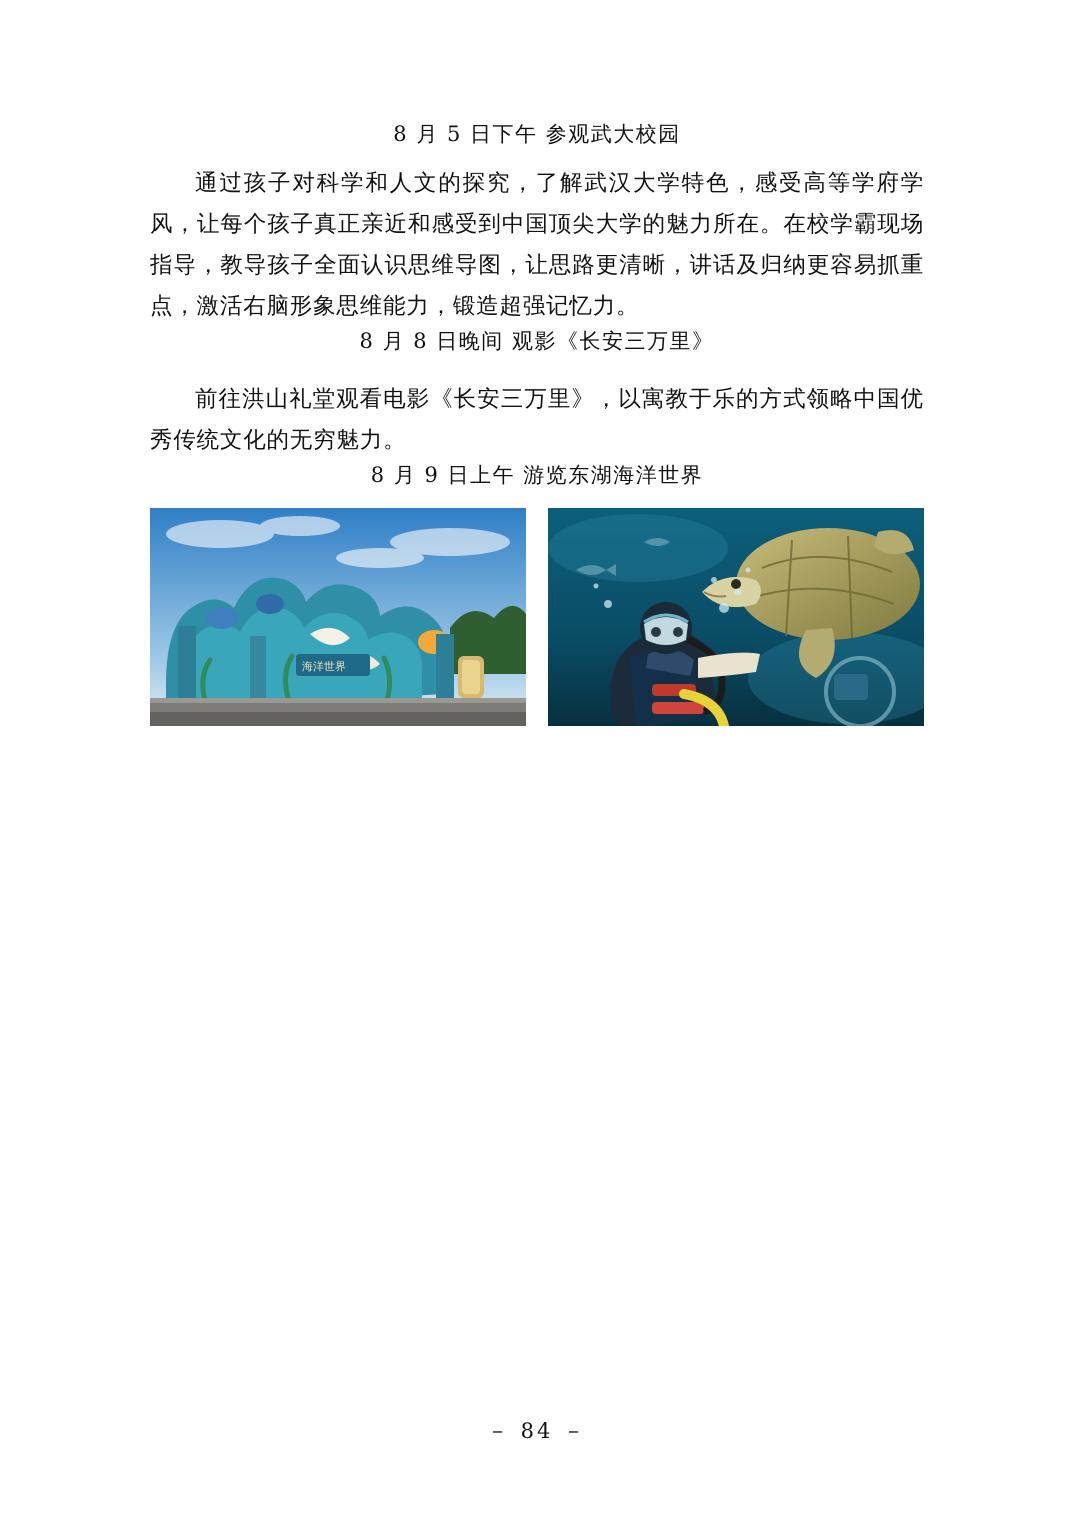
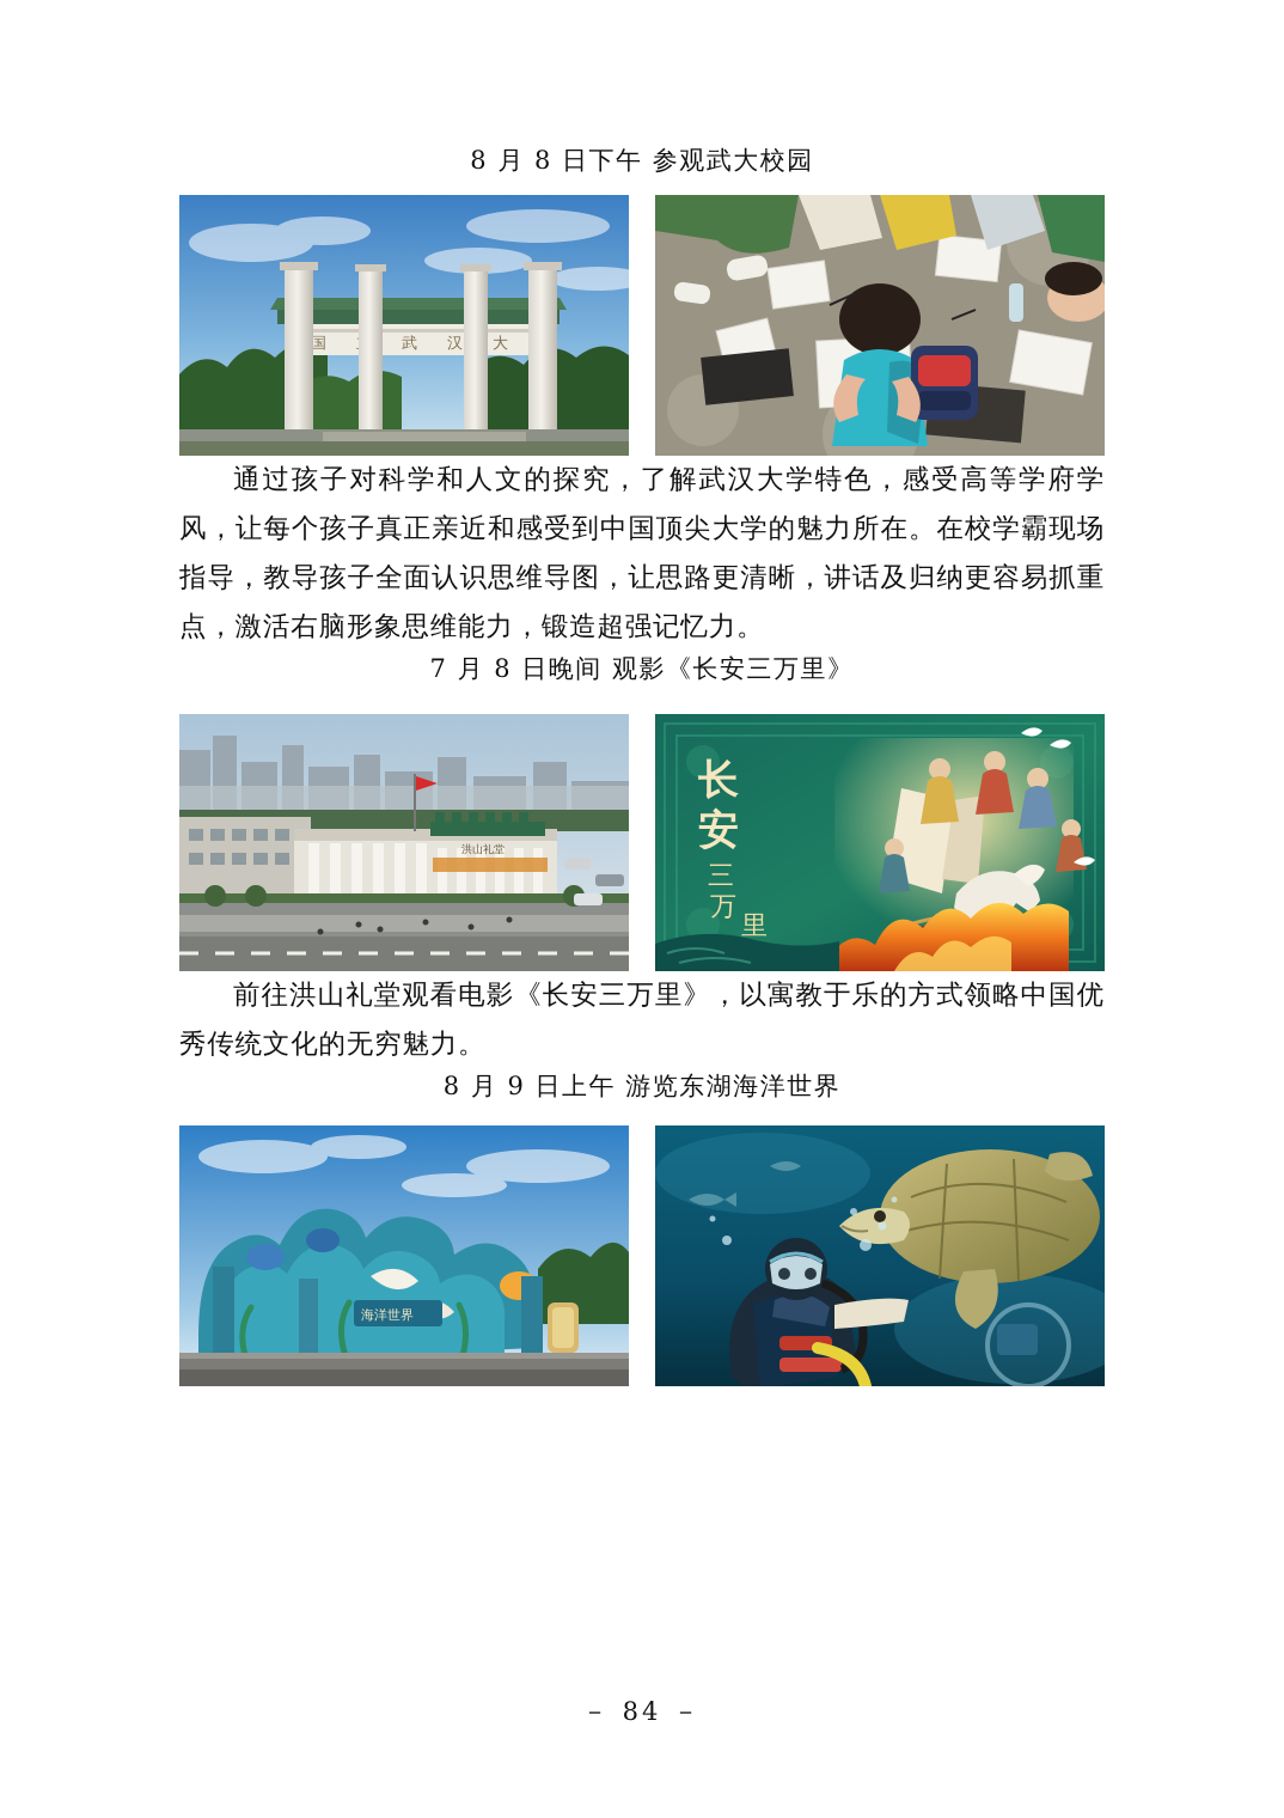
- 8 月 5 日下午 参观武大校园
+ 8 月 8 日下午 参观武大校园
+ 大
+ 汉
+ 武
+ 国
  通过孩子对科学和人文的探究，了解武汉大学特色，感受高等学府学风，让每个孩子真正亲近和感受到中国顶尖大学的魅力所在。在校学霸现场指导，教导孩子全面认识思维导图，让思路更清晰，讲话及归纳更容易抓重点，激活右脑形象思维能力，锻造超强记忆力。
- 8 月 8 日晚间 观影《长安三万里》
+ 7 月 8 日晚间 观影《长安三万里》
+ 洪山礼堂
+ 长
+ 安
+ 三
+ 万
+ 里
  前往洪山礼堂观看电影《长安三万里》，以寓教于乐的方式领略中国优秀传统文化的无穷魅力。
  8 月 9 日上午 游览东湖海洋世界
  海洋世界
  － 84 －
